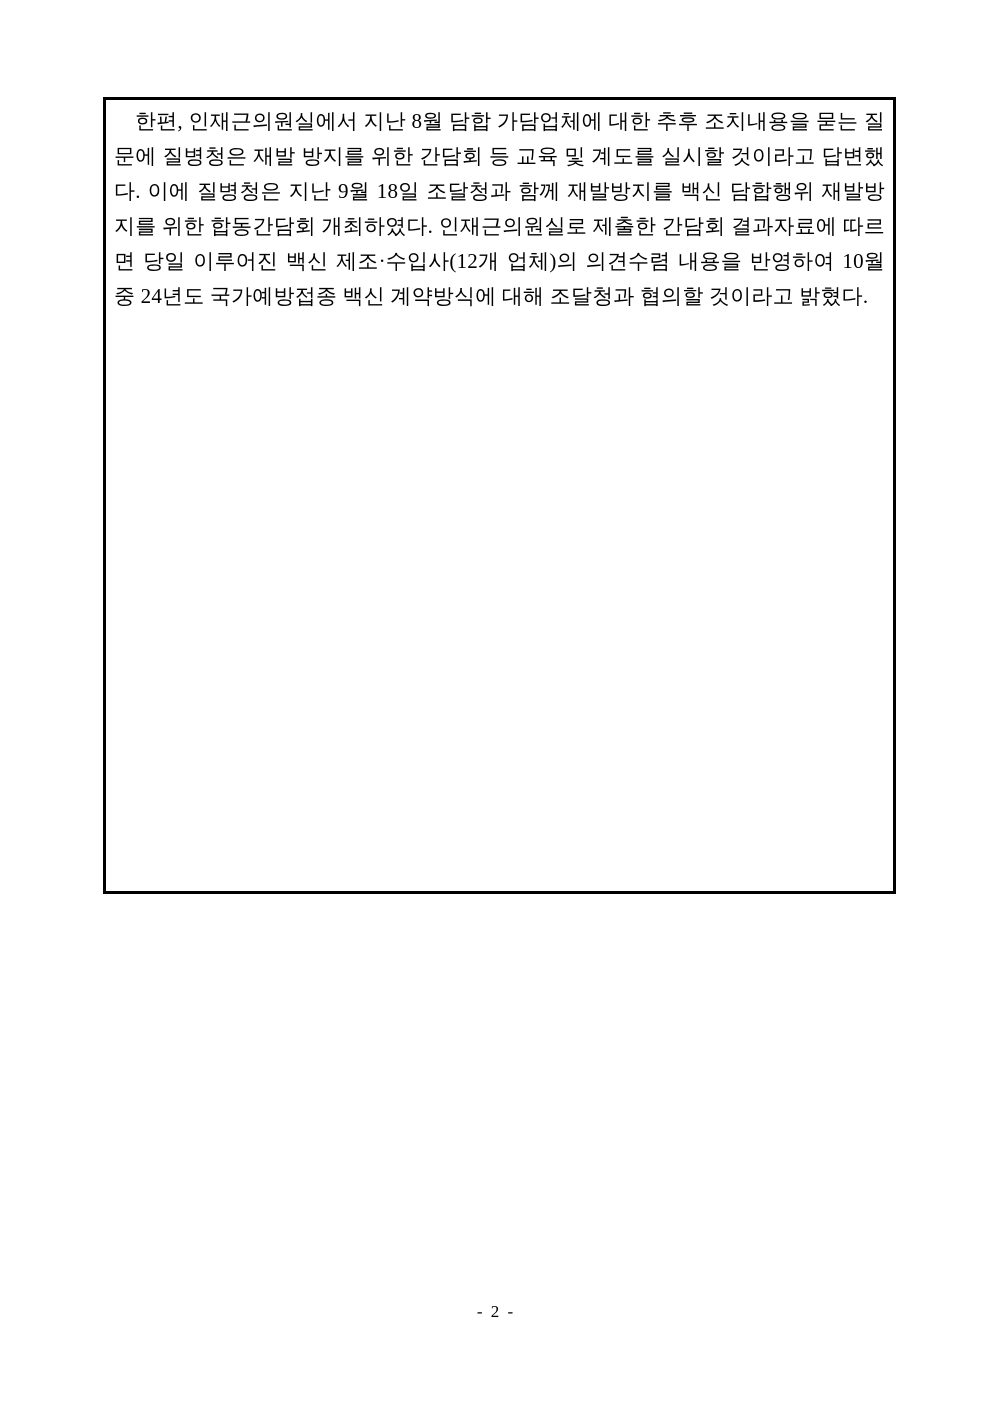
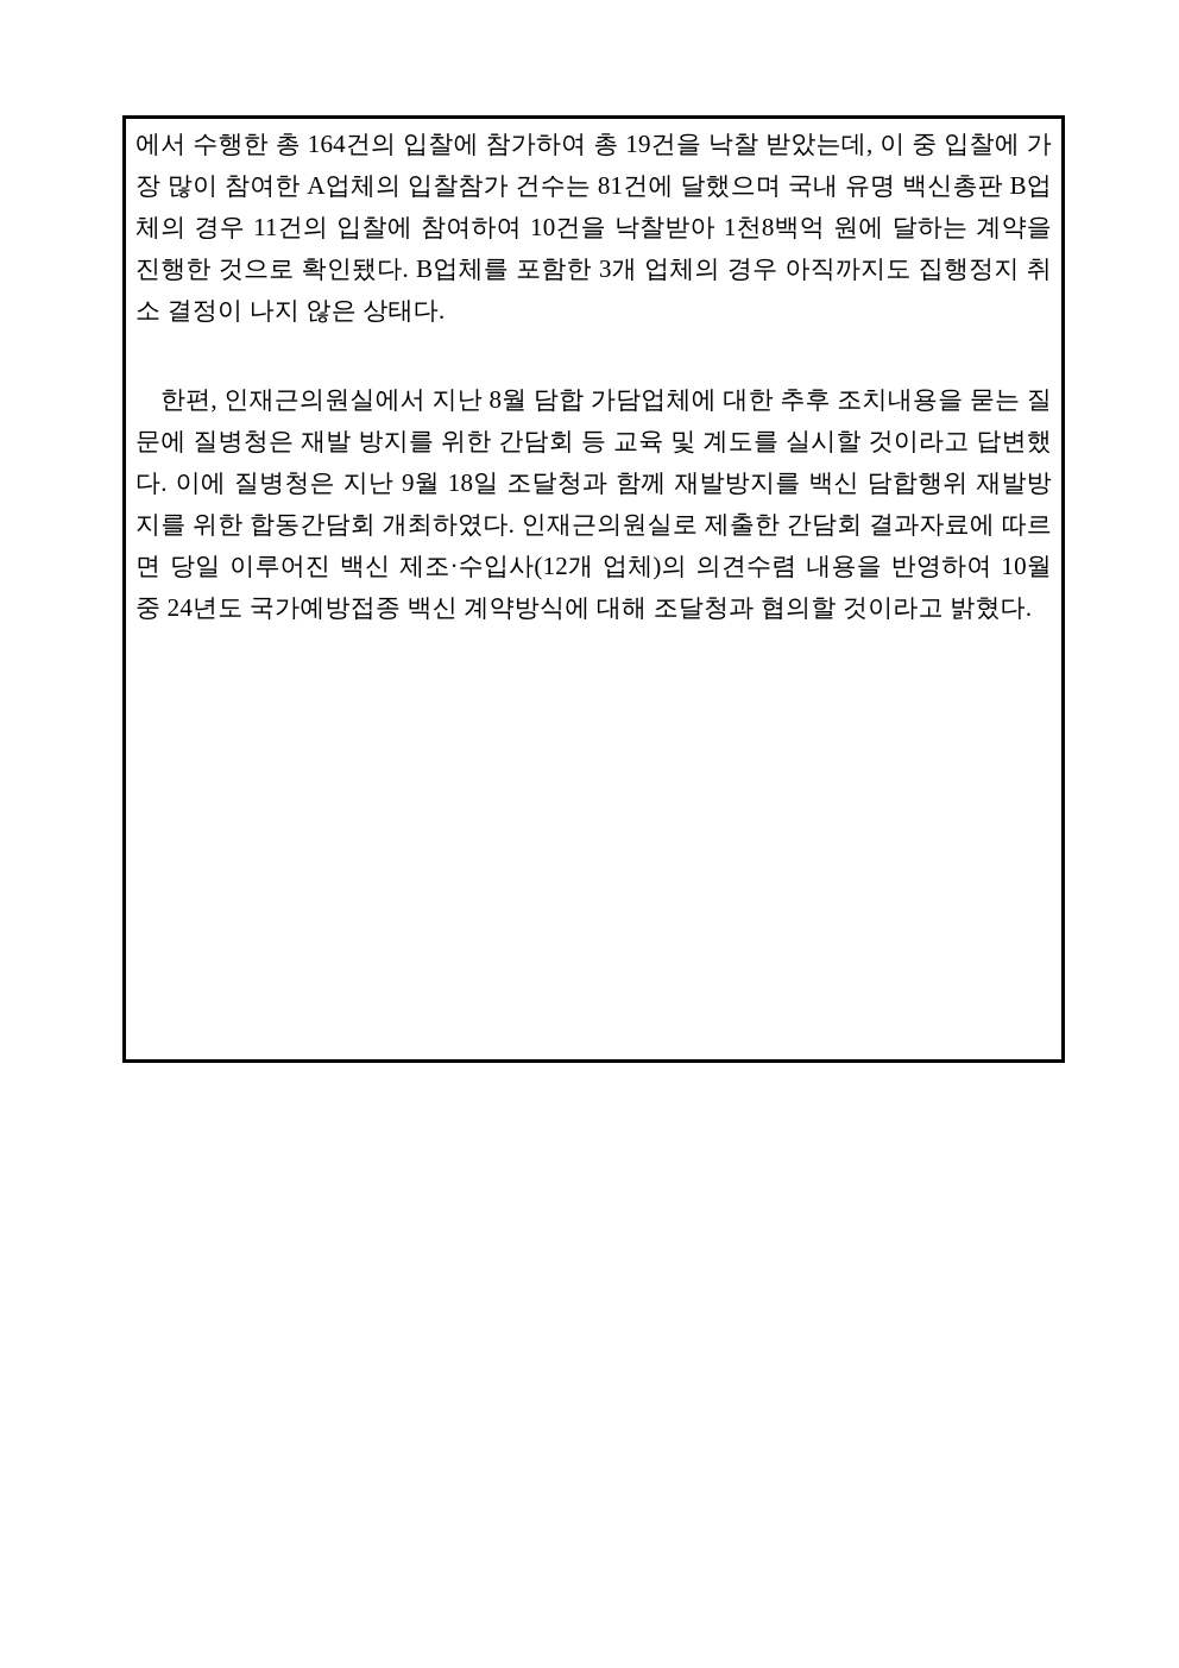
+ 에서 수행한 총 164건의 입찰에 참가하여 총 19건을 낙찰 받았는데, 이 중 입찰에 가장 많이 참여한 A업체의 입찰참가 건수는 81건에 달했으며 국내 유명 백신총판 B업체의 경우 11건의 입찰에 참여하여 10건을 낙찰받아 1천8백억 원에 달하는 계약을 진행한 것으로 확인됐다. B업체를 포함한 3개 업체의 경우 아직까지도 집행정지 취소 결정이 나지 않은 상태다.
  한편, 인재근의원실에서 지난 8월 담합 가담업체에 대한 추후 조치내용을 묻는 질문에 질병청은 재발 방지를 위한 간담회 등 교육 및 계도를 실시할 것이라고 답변했다. 이에 질병청은 지난 9월 18일 조달청과 함께 재발방지를 백신 담합행위 재발방지를 위한 합동간담회 개최하였다. 인재근의원실로 제출한 간담회 결과자료에 따르면 당일 이루어진 백신 제조·수입사(12개 업체)의 의견수렴 내용을 반영하여 10월 중 24년도 국가예방접종 백신 계약방식에 대해 조달청과 협의할 것이라고 밝혔다.
- - 2 -
